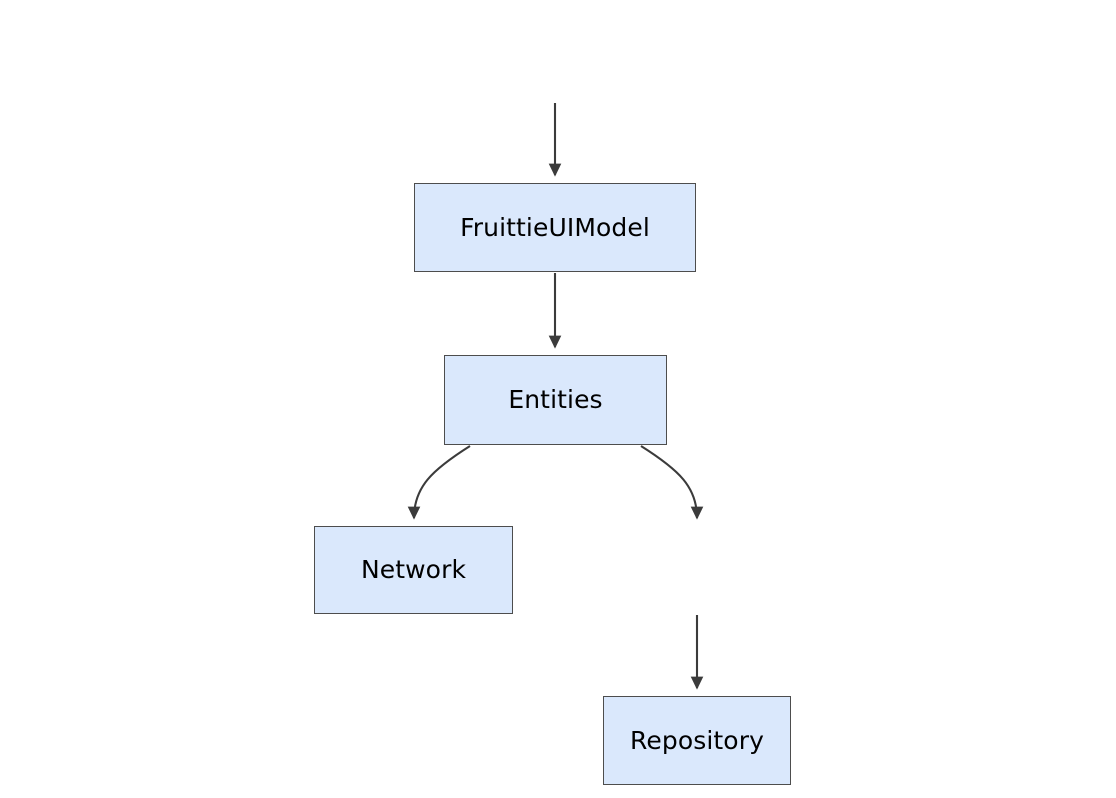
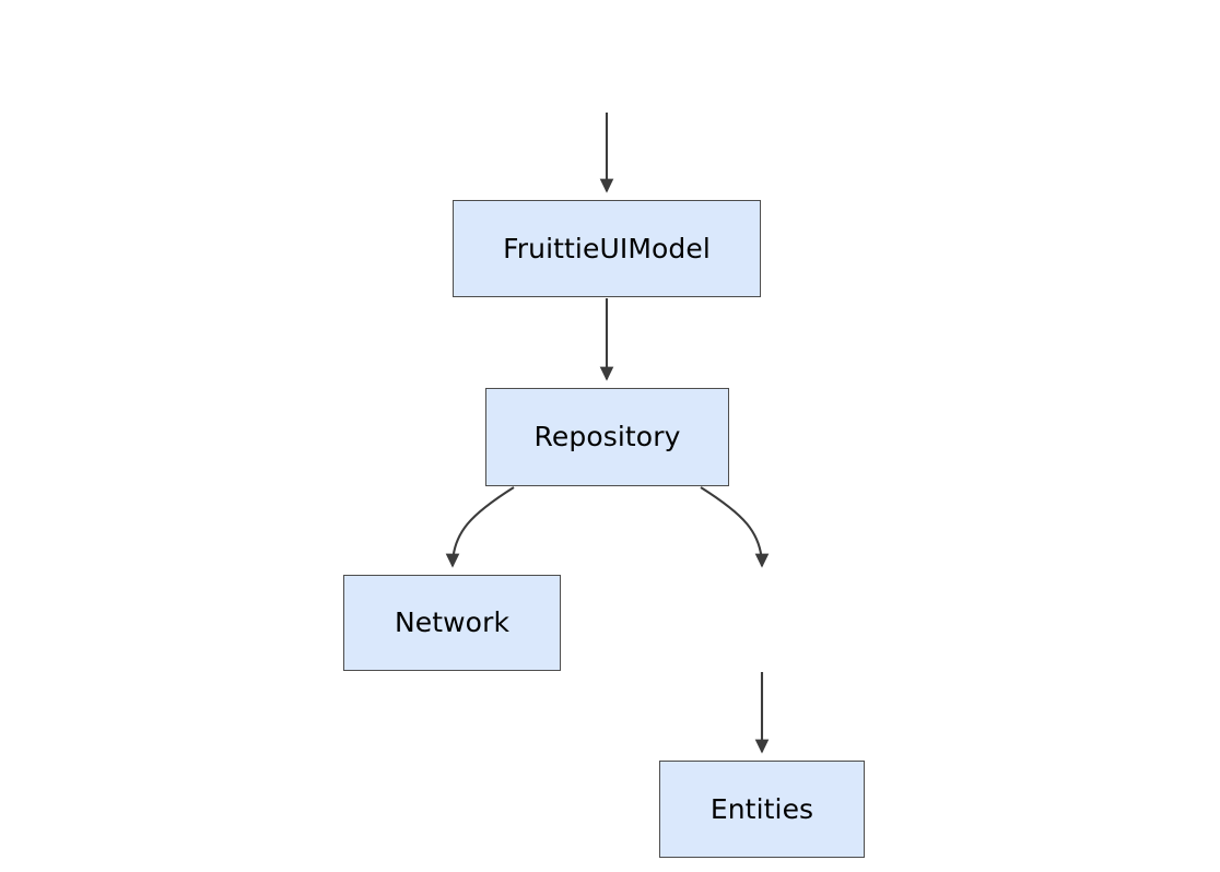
  FruittieUIModel
- Entities
+ Repository
  Network
- Repository
+ Entities
